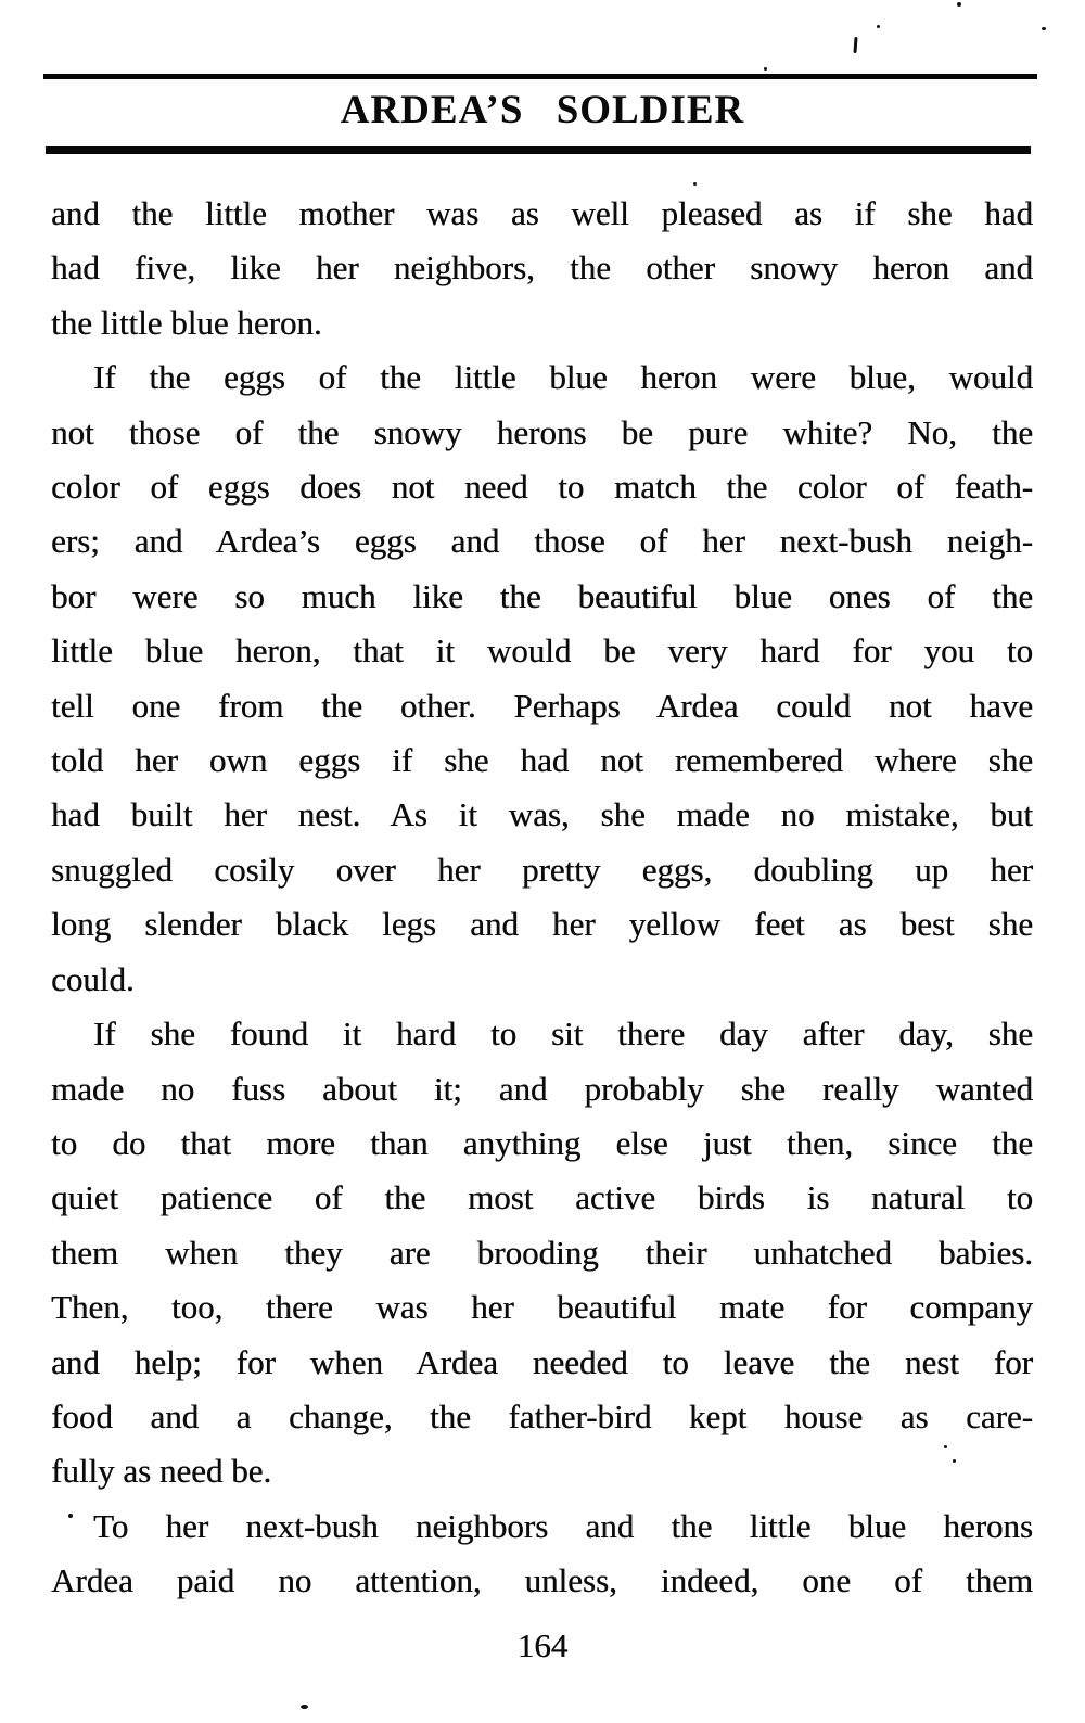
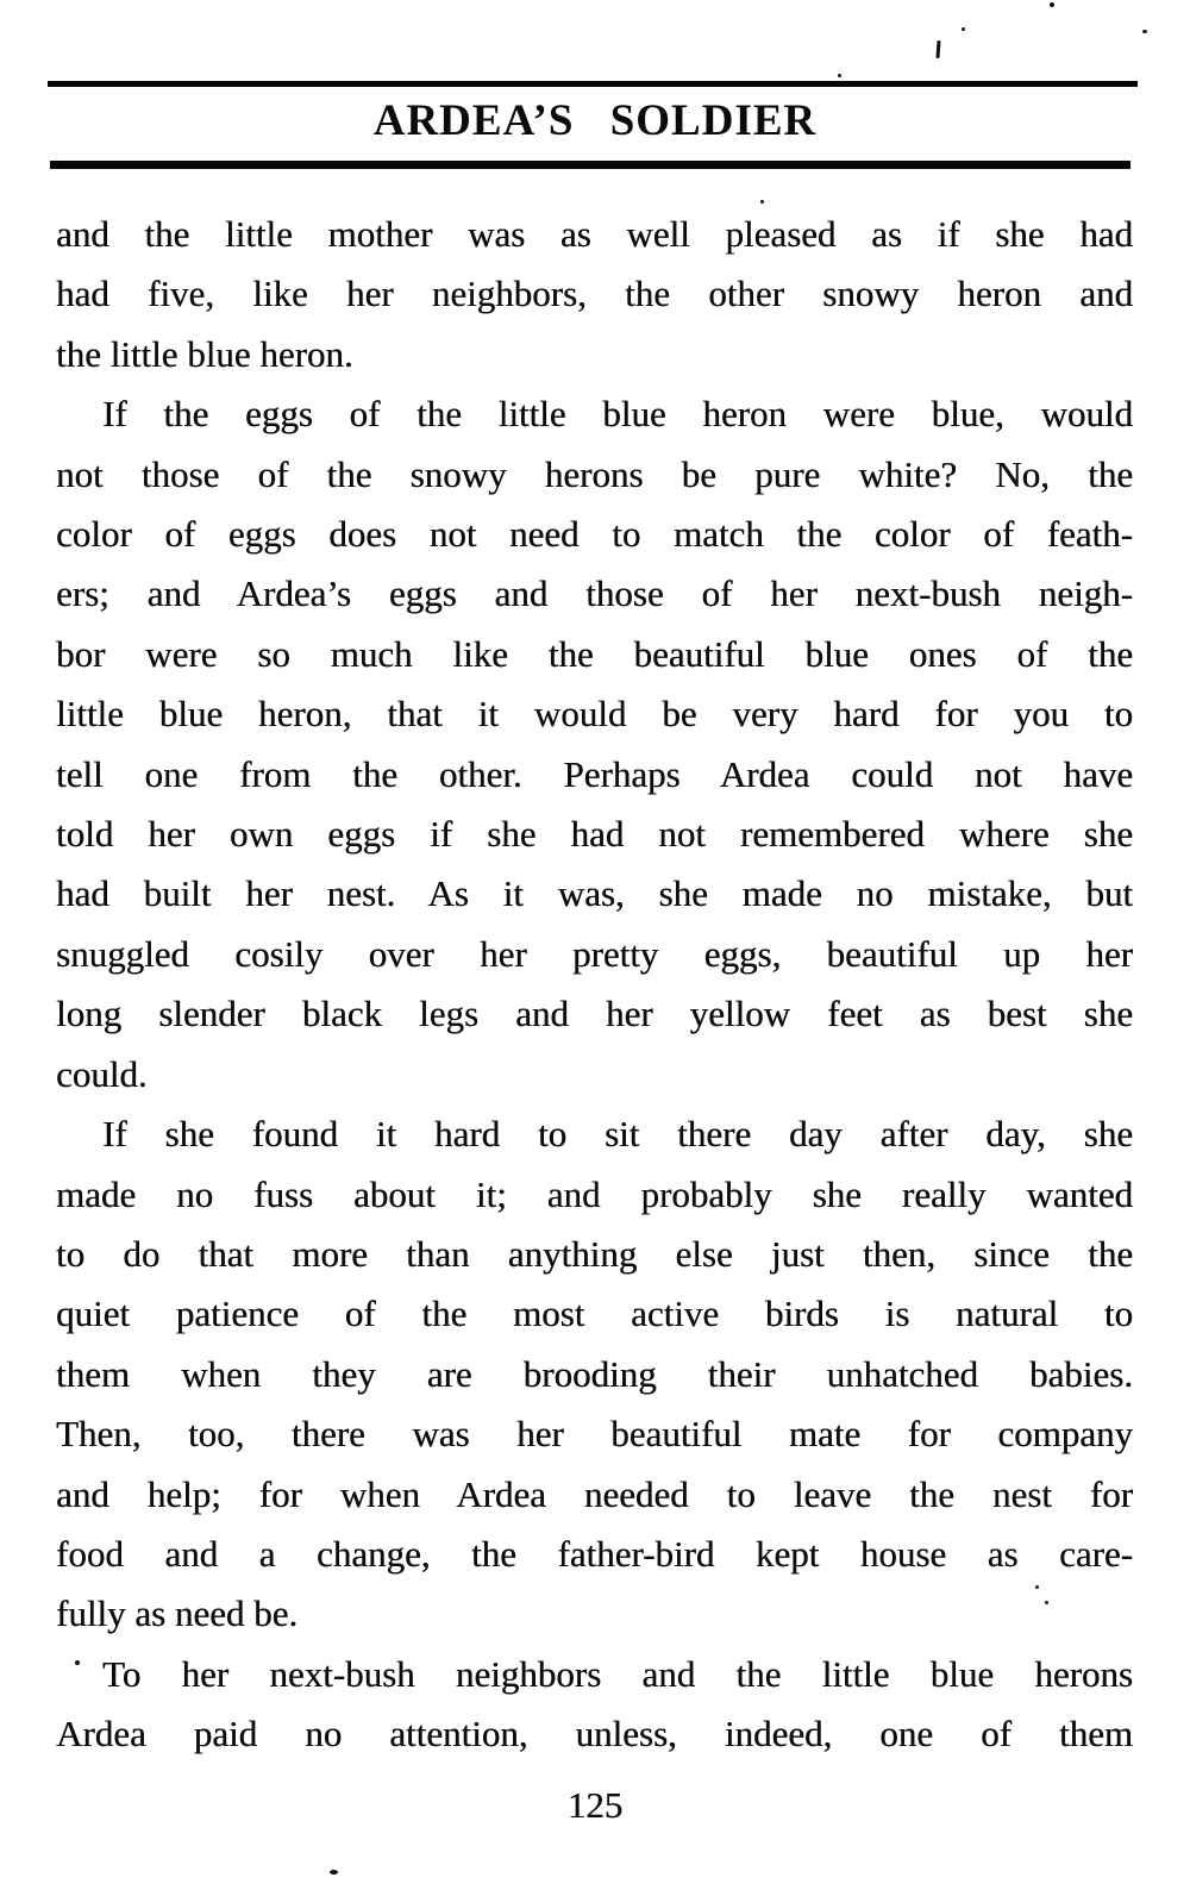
  ARDEA’S SOLDIER
  and the little mother was as well pleased as if she had
  had five, like her neighbors, the other snowy heron and
  the little blue heron.
  If the eggs of the little blue heron were blue, would
  not those of the snowy herons be pure white? No, the
  color of eggs does not need to match the color of feath-
  ers; and Ardea’s eggs and those of her next-bush neigh-
  bor were so much like the beautiful blue ones of the
  little blue heron, that it would be very hard for you to
  tell one from the other. Perhaps Ardea could not have
  told her own eggs if she had not remembered where she
  had built her nest. As it was, she made no mistake, but
- snuggled cosily over her pretty eggs, doubling up her
+ snuggled cosily over her pretty eggs, beautiful up her
  long slender black legs and her yellow feet as best she
  could.
  If she found it hard to sit there day after day, she
  made no fuss about it; and probably she really wanted
  to do that more than anything else just then, since the
  quiet patience of the most active birds is natural to
  them when they are brooding their unhatched babies.
  Then, too, there was her beautiful mate for company
  and help; for when Ardea needed to leave the nest for
  food and a change, the father-bird kept house as care-
  fully as need be.
  To her next-bush neighbors and the little blue herons
  Ardea paid no attention, unless, indeed, one of them
- 164
+ 125
